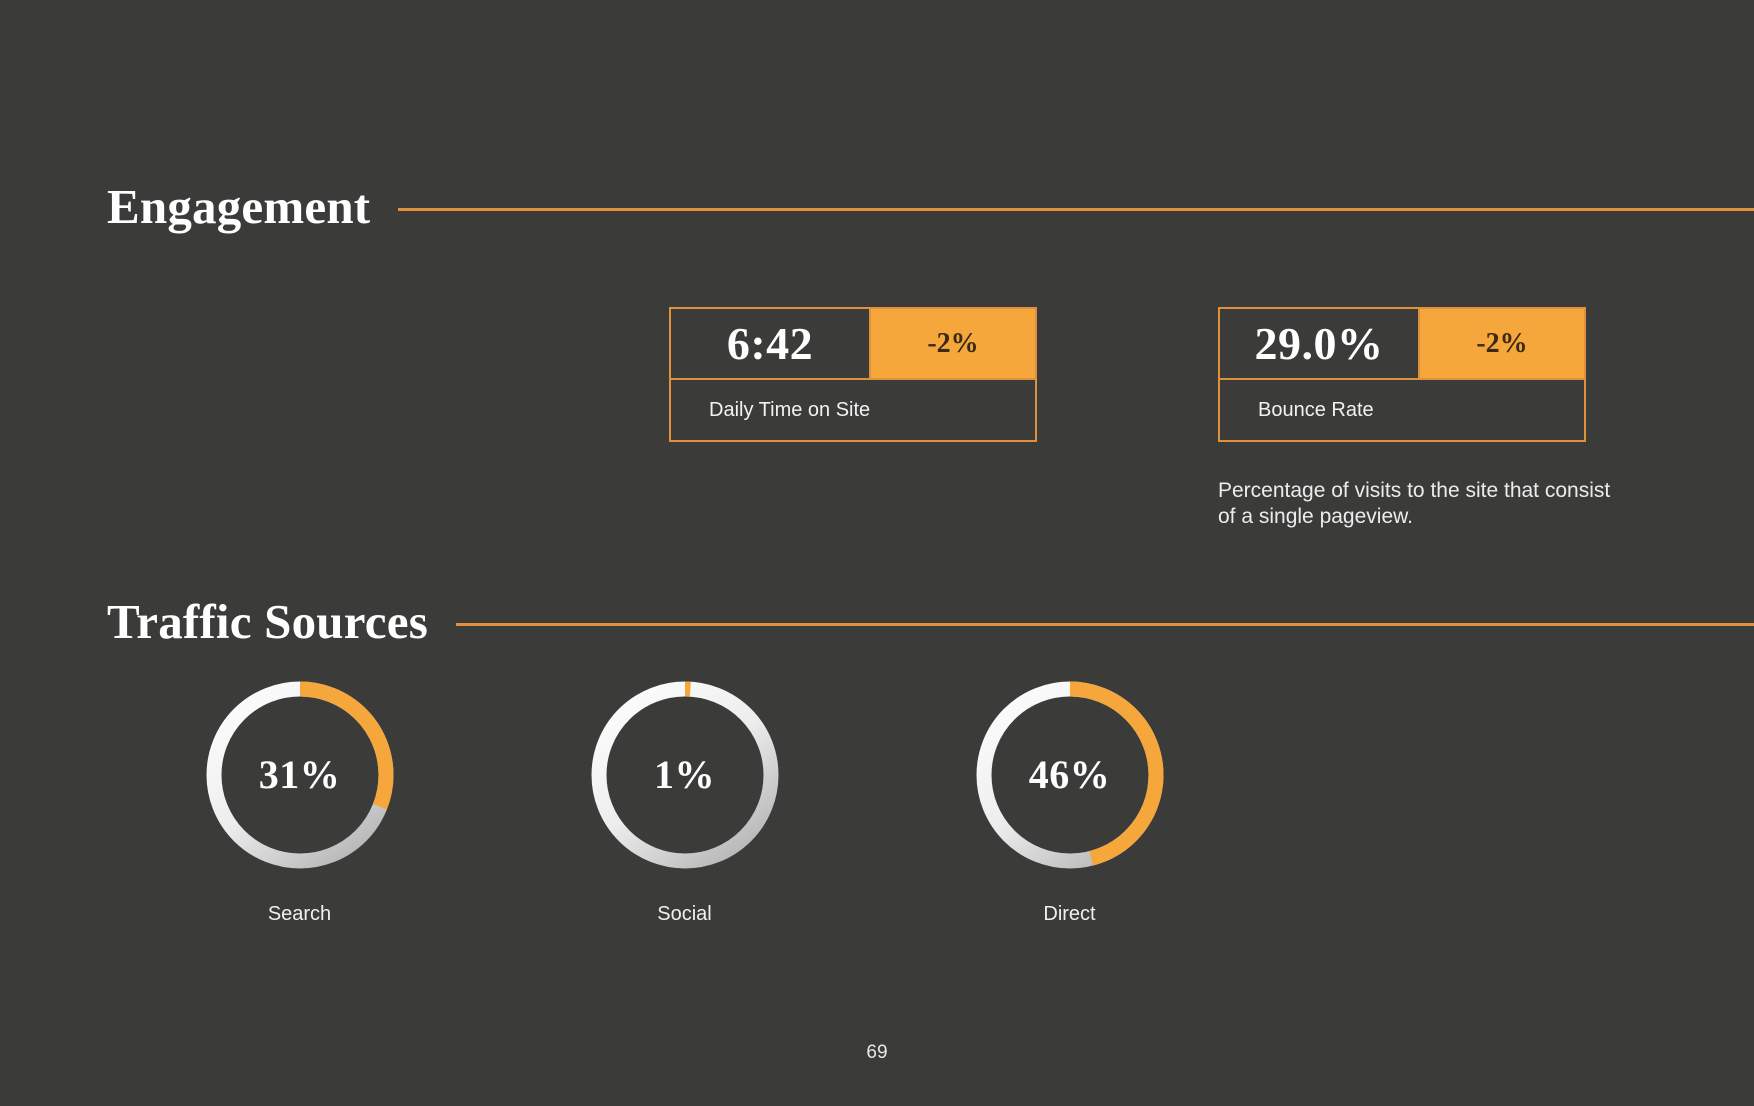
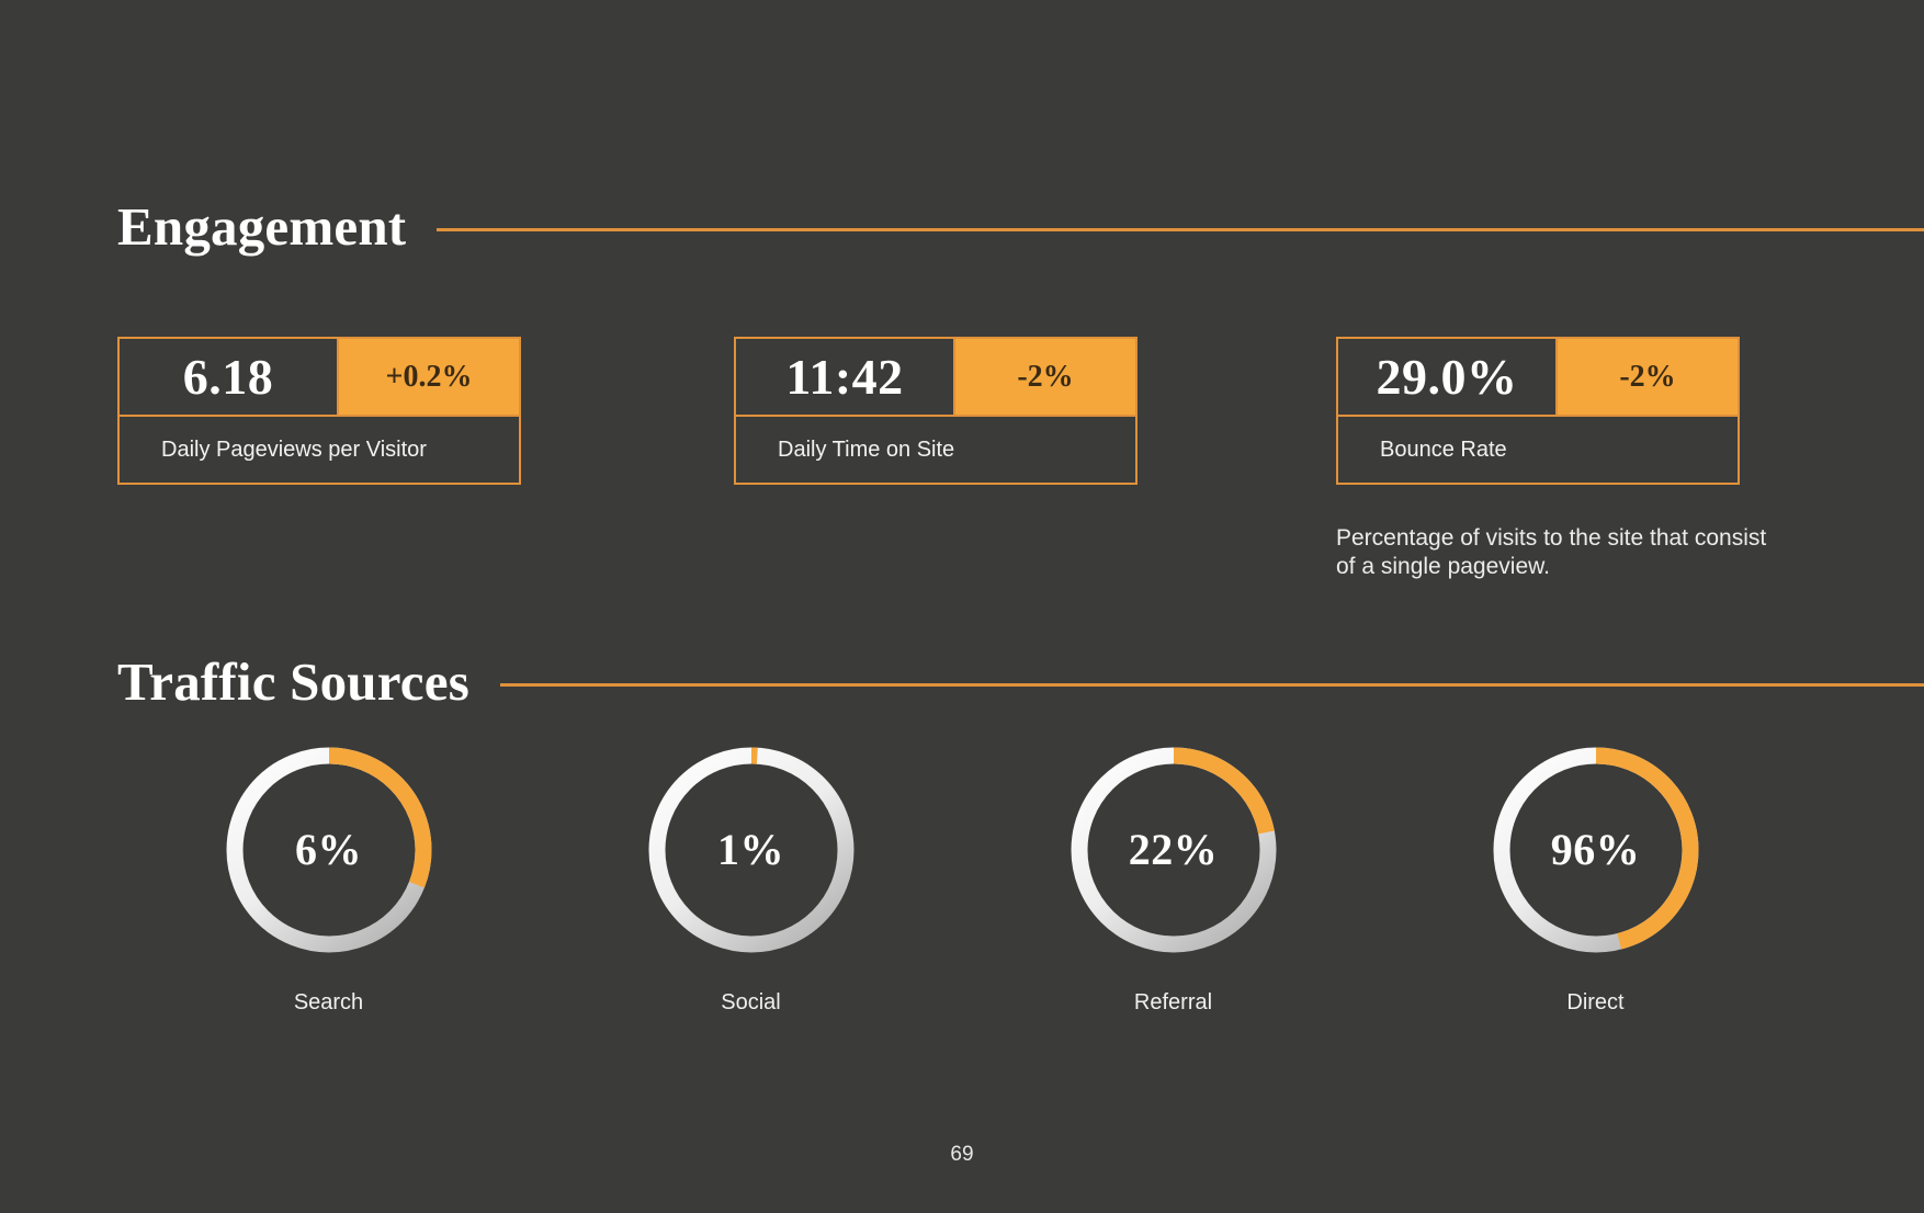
  Engagement
+ 6.18
+ +0.2%
+ Daily Pageviews per Visitor
- 6:42
+ 11:42
  -2%
  Daily Time on Site
  29.0%
  -2%
  Bounce Rate
  Percentage of visits to the site that consist of a single pageview.
  Traffic Sources
- 31%
+ 6%
  Search
  1%
  Social
+ 22%
+ Referral
- 46%
+ 96%
  Direct
  69
